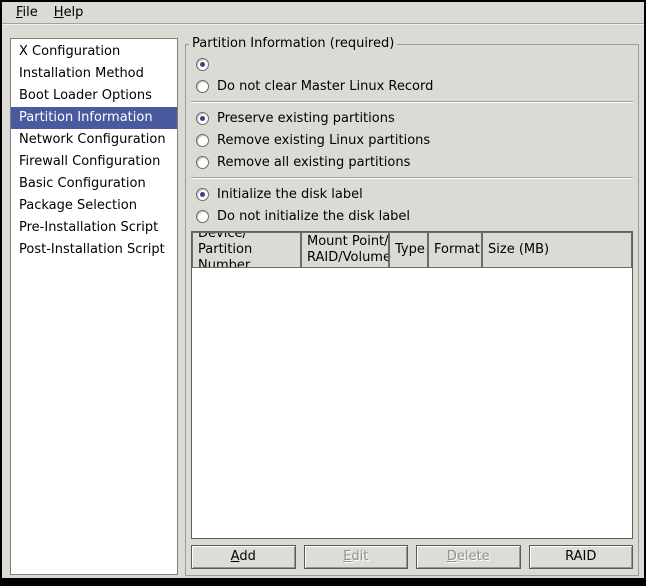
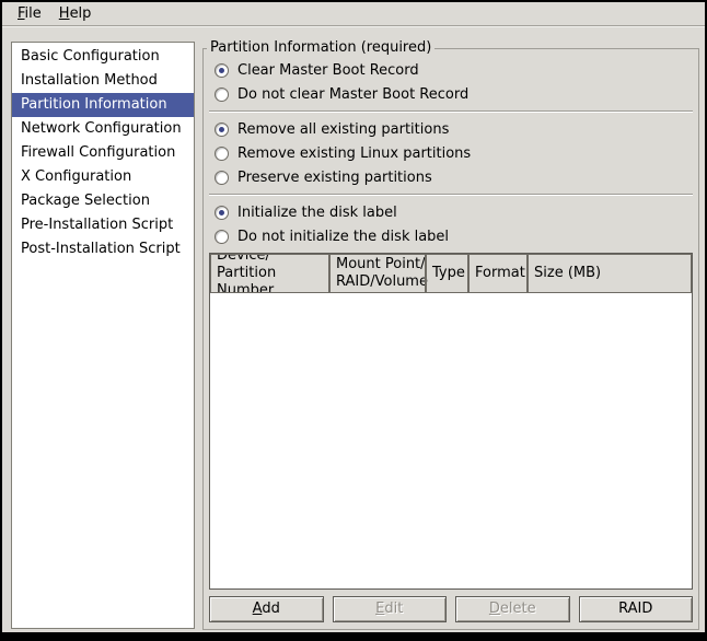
  File
  Help
- X Configuration
+ Basic Configuration
  Installation Method
- Boot Loader Options
  Partition Information
  Network Configuration
  Firewall Configuration
- Basic Configuration
+ X Configuration
  Package Selection
  Pre-Installation Script
  Post-Installation Script
  Partition Information (required)
+ Clear Master Boot Record
- Do not clear Master Linux Record
+ Do not clear Master Boot Record
- Preserve existing partitions
+ Remove all existing partitions
  Remove existing Linux partitions
- Remove all existing partitions
+ Preserve existing partitions
  Initialize the disk label
  Do not initialize the disk label
  Device/
  Partition Number
  Mount Point/
  RAID/Volume
  Type
  Format
  Size (MB)
  Add
  Edit
  Delete
  RAID
